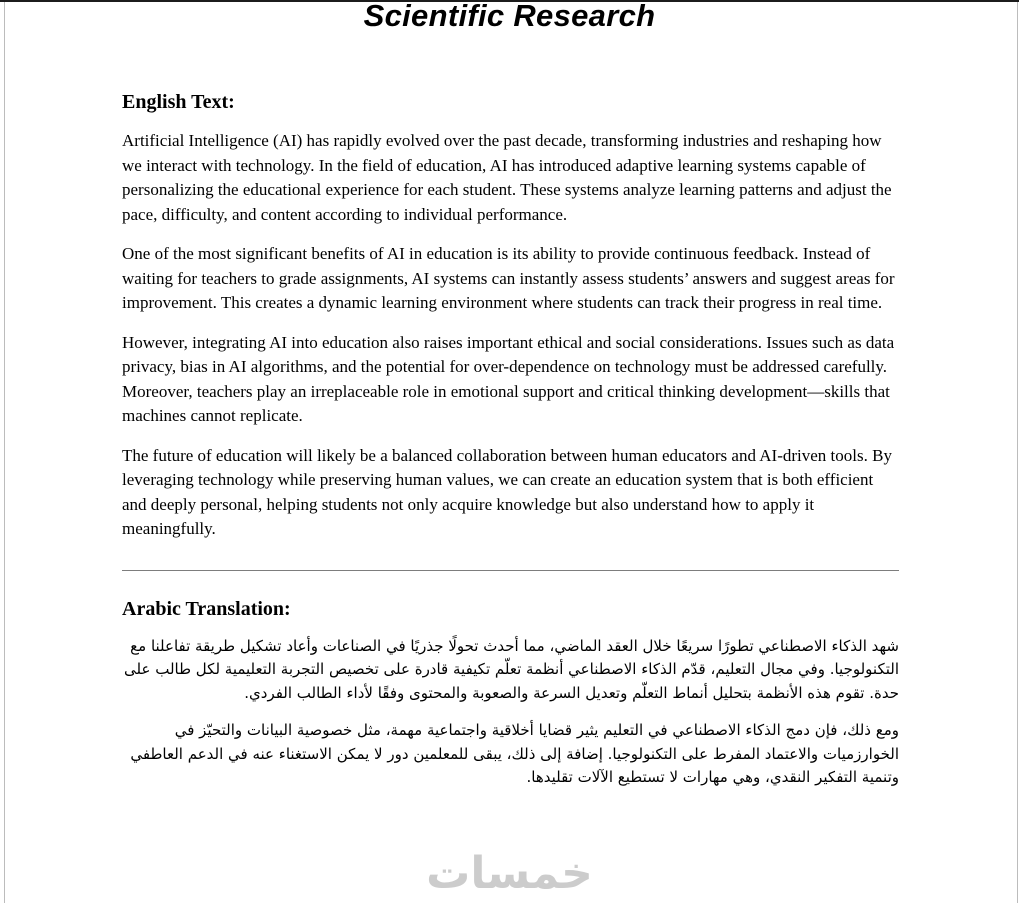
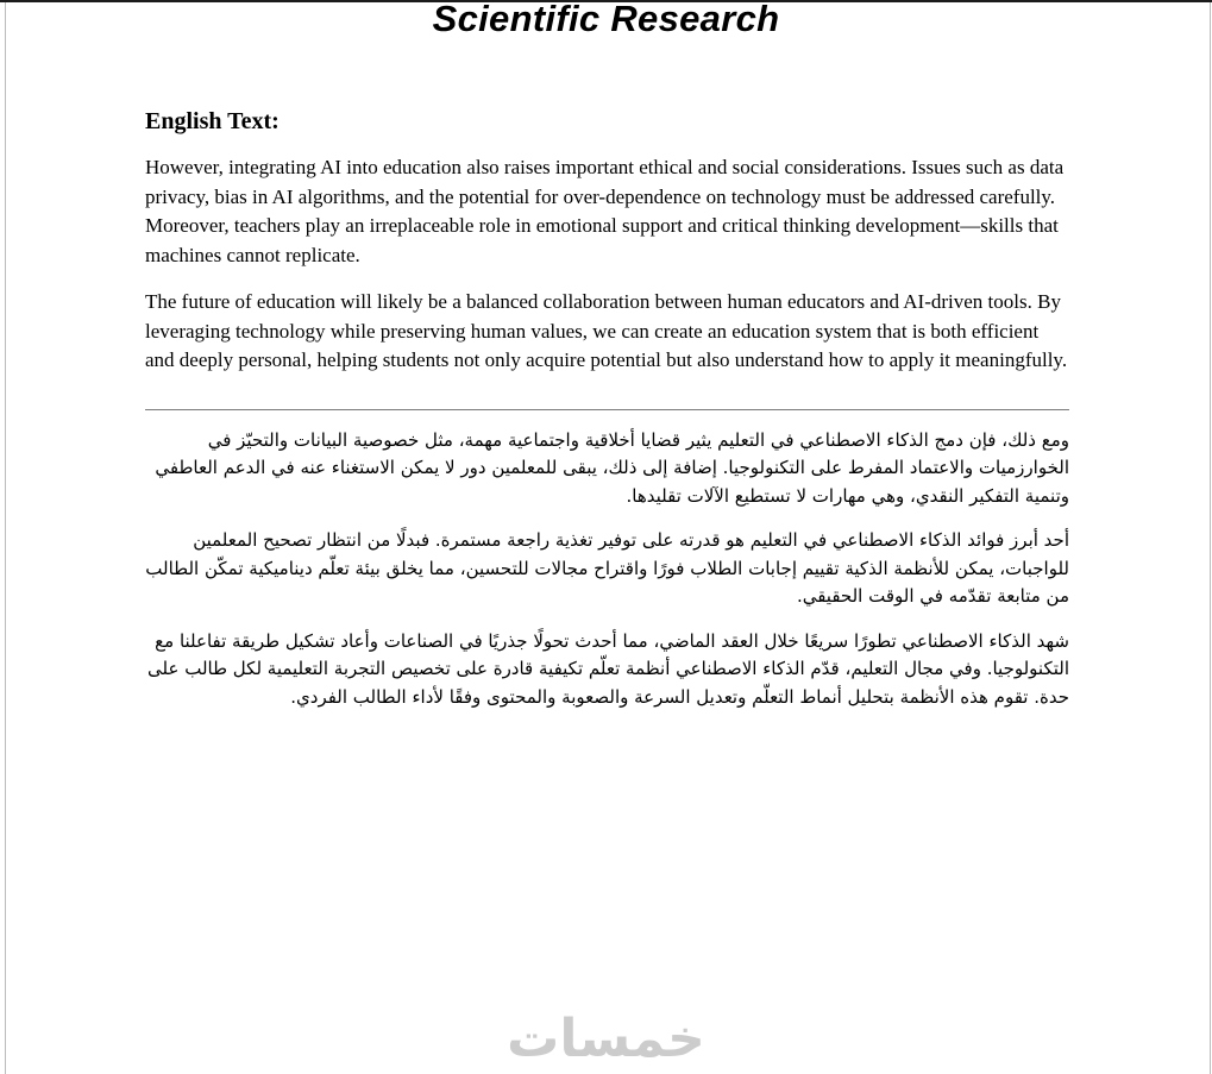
  Scientific Research
  English Text:
- Artificial Intelligence (AI) has rapidly evolved over the past decade, transforming industries and reshaping how we interact with technology. In the field of education, AI has introduced adaptive learning systems capable of personalizing the educational experience for each student. These systems analyze learning patterns and adjust the pace, difficulty, and content according to individual performance.
- One of the most significant benefits of AI in education is its ability to provide continuous feedback. Instead of waiting for teachers to grade assignments, AI systems can instantly assess students’ answers and suggest areas for improvement. This creates a dynamic learning environment where students can track their progress in real time.
  However, integrating AI into education also raises important ethical and social considerations. Issues such as data privacy, bias in AI algorithms, and the potential for over-dependence on technology must be addressed carefully. Moreover, teachers play an irreplaceable role in emotional support and critical thinking development—skills that machines cannot replicate.
- The future of education will likely be a balanced collaboration between human educators and AI-driven tools. By leveraging technology while preserving human values, we can create an education system that is both efficient and deeply personal, helping students not only acquire knowledge but also understand how to apply it meaningfully.
+ The future of education will likely be a balanced collaboration between human educators and AI-driven tools. By leveraging technology while preserving human values, we can create an education system that is both efficient and deeply personal, helping students not only acquire potential but also understand how to apply it meaningfully.
- Arabic Translation:
- شهد الذكاء الاصطناعي تطورًا سريعًا خلال العقد الماضي، مما أحدث تحولًا جذريًا في الصناعات وأعاد تشكيل طريقة تفاعلنا مع التكنولوجيا. وفي مجال التعليم، قدّم الذكاء الاصطناعي أنظمة تعلّم تكيفية قادرة على تخصيص التجربة التعليمية لكل طالب على حدة. تقوم هذه الأنظمة بتحليل أنماط التعلّم وتعديل السرعة والصعوبة والمحتوى وفقًا لأداء الطالب الفردي.
+ ومع ذلك، فإن دمج الذكاء الاصطناعي في التعليم يثير قضايا أخلاقية واجتماعية مهمة، مثل خصوصية البيانات والتحيّز في الخوارزميات والاعتماد المفرط على التكنولوجيا. إضافة إلى ذلك، يبقى للمعلمين دور لا يمكن الاستغناء عنه في الدعم العاطفي وتنمية التفكير النقدي، وهي مهارات لا تستطيع الآلات تقليدها.
+ أحد أبرز فوائد الذكاء الاصطناعي في التعليم هو قدرته على توفير تغذية راجعة مستمرة. فبدلًا من انتظار تصحيح المعلمين للواجبات، يمكن للأنظمة الذكية تقييم إجابات الطلاب فورًا واقتراح مجالات للتحسين، مما يخلق بيئة تعلّم ديناميكية تمكّن الطالب من متابعة تقدّمه في الوقت الحقيقي.
- ومع ذلك، فإن دمج الذكاء الاصطناعي في التعليم يثير قضايا أخلاقية واجتماعية مهمة، مثل خصوصية البيانات والتحيّز في الخوارزميات والاعتماد المفرط على التكنولوجيا. إضافة إلى ذلك، يبقى للمعلمين دور لا يمكن الاستغناء عنه في الدعم العاطفي وتنمية التفكير النقدي، وهي مهارات لا تستطيع الآلات تقليدها.
+ شهد الذكاء الاصطناعي تطورًا سريعًا خلال العقد الماضي، مما أحدث تحولًا جذريًا في الصناعات وأعاد تشكيل طريقة تفاعلنا مع التكنولوجيا. وفي مجال التعليم، قدّم الذكاء الاصطناعي أنظمة تعلّم تكيفية قادرة على تخصيص التجربة التعليمية لكل طالب على حدة. تقوم هذه الأنظمة بتحليل أنماط التعلّم وتعديل السرعة والصعوبة والمحتوى وفقًا لأداء الطالب الفردي.
  خمسات
